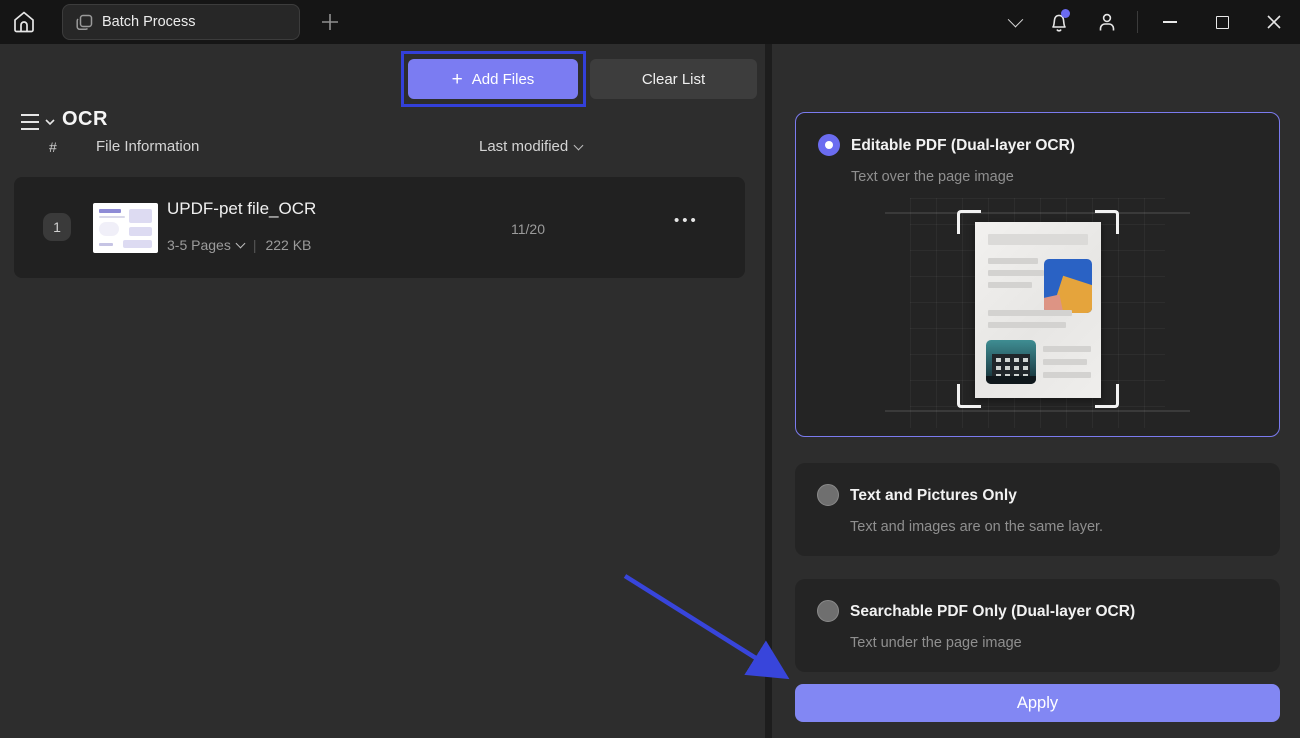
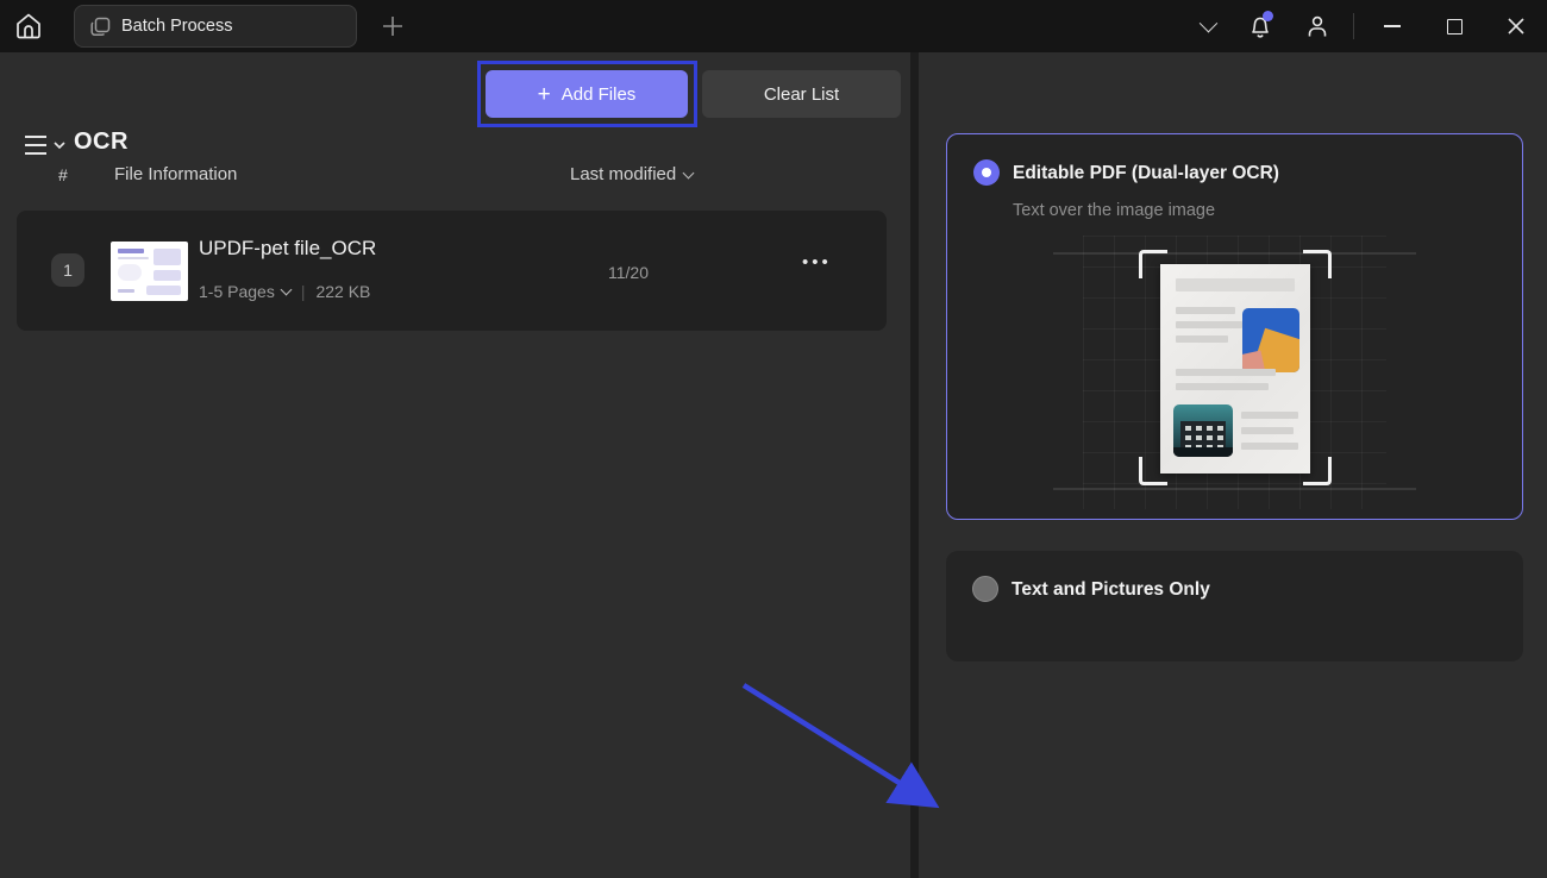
  Batch Process
  OCR
  +
  Add Files
  Clear List
  #
  File Information
  Last modified
  1
  UPDF-pet file_OCR
- 3-5 Pages
+ 1-5 Pages
  |
  222 KB
  11/20
  •••
  Editable PDF (Dual-layer OCR)
- Text over the page image
+ Text over the image image
  Text and Pictures Only
- Text and images are on the same layer.
- Searchable PDF Only (Dual-layer OCR)
- Text under the page image
- Apply
